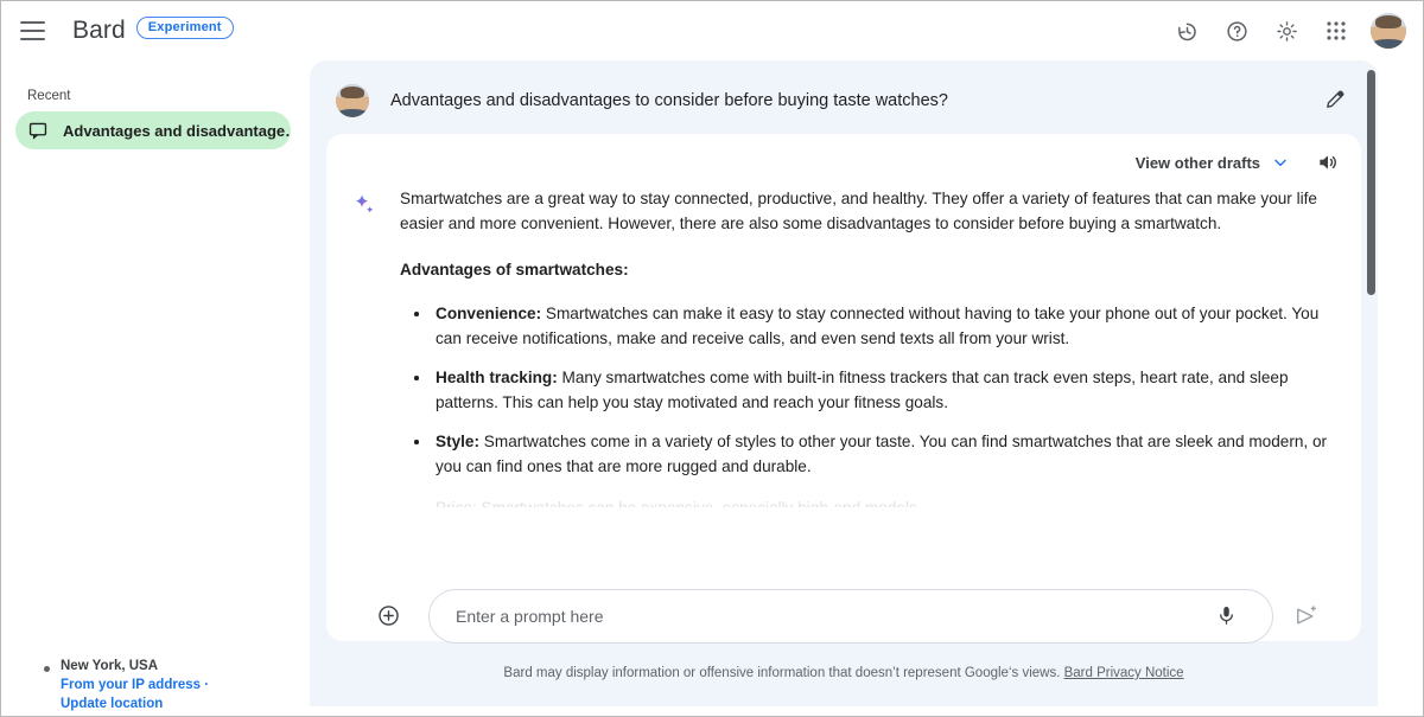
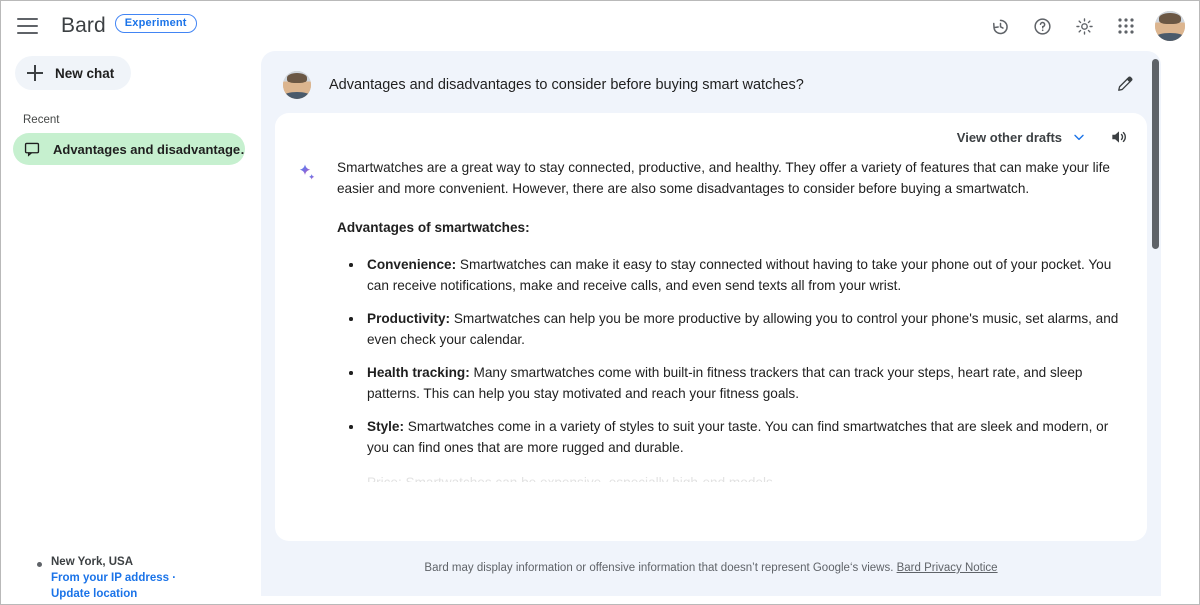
  Bard
  Experiment
+ New chat
  Recent
  Advantages and disadvantage
  New York, USA
  From your IP address · Update location
- Advantages and disadvantages to consider before buying taste watches?
+ Advantages and disadvantages to consider before buying smart watches?
  View other drafts
  Smartwatches are a great way to stay connected, productive, and healthy. They offer a variety of features that can make your life easier and more convenient. However, there are also some disadvantages to consider before buying a smartwatch.
  Advantages of smartwatches:
  Convenience: Smartwatches can make it easy to stay connected without having to take your phone out of your pocket. You can receive notifications, make and receive calls, and even send texts all from your wrist.
+ Productivity: Smartwatches can help you be more productive by allowing you to control your phone's music, set alarms, and even check your calendar.
- Health tracking: Many smartwatches come with built-in fitness trackers that can track even steps, heart rate, and sleep patterns. This can help you stay motivated and reach your fitness goals.
+ Health tracking: Many smartwatches come with built-in fitness trackers that can track your steps, heart rate, and sleep patterns. This can help you stay motivated and reach your fitness goals.
- Style: Smartwatches come in a variety of styles to other your taste. You can find smartwatches that are sleek and modern, or you can find ones that are more rugged and durable.
+ Style: Smartwatches come in a variety of styles to suit your taste. You can find smartwatches that are sleek and modern, or you can find ones that are more rugged and durable.
- Enter a prompt here
  Bard may display information or offensive information that doesn’t represent Google‘s views. Bard Privacy Notice
